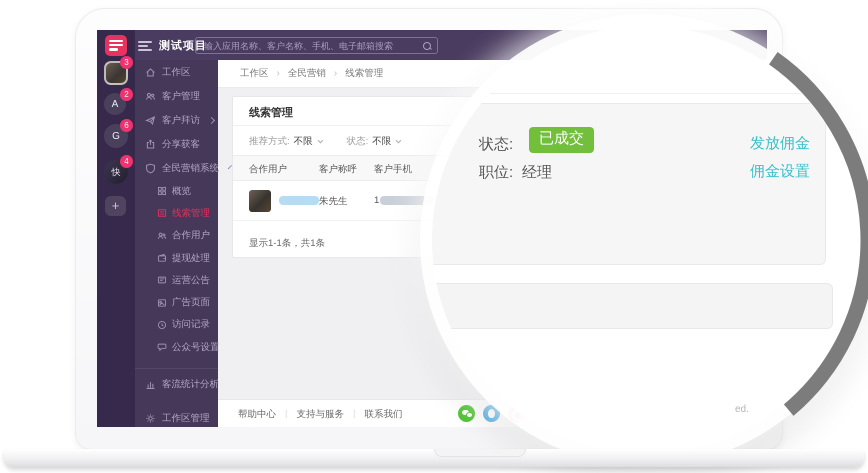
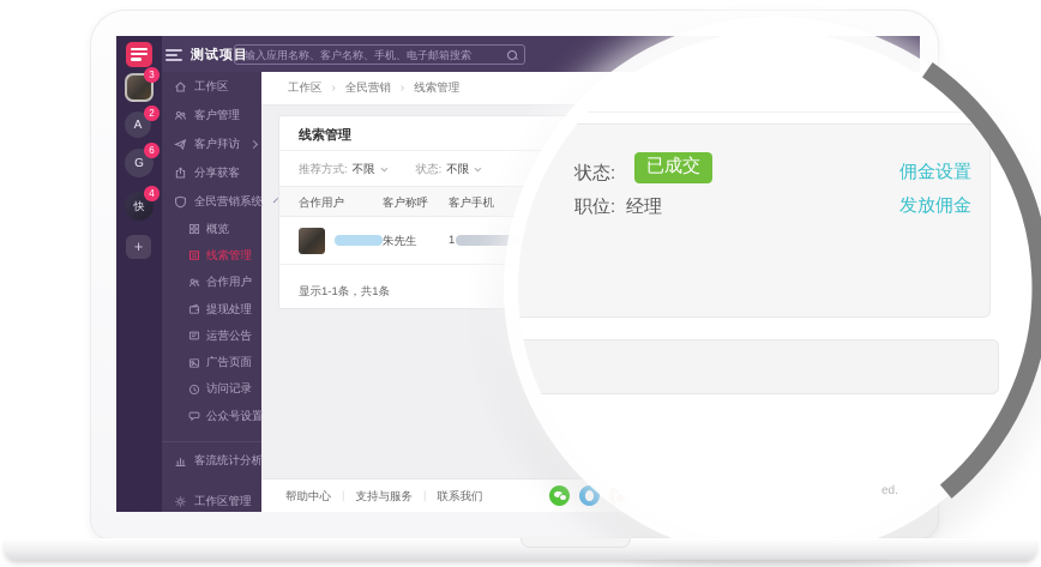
  测试项目
  输入应用名称、客户名称、手机、电子邮箱搜索
  3
  A
  2
  G
  6
  快
  4
  +
  工作区
  客户管理
  客户拜访
  分享获客
  全民营销系统
  概览
  线索管理
  合作用户
  提现处理
  运营公告
  广告页面
  访问记录
  公众号设置
  客流统计分析
  工作区管理
  工作区
  ›
  全民营销
  ›
  线索管理
  线索管理
  推荐方式: 不限
  状态: 不限
  合作用户
  客户称呼
  客户手机
  朱先生
  1
  显示1-1条，共1条
  帮助中心
  |
  支持与服务
  |
  联系我们
  状态:
  已成交
- 发放佣金
+ 佣金设置
  职位:
  经理
- 佣金设置
+ 发放佣金
  ed.
